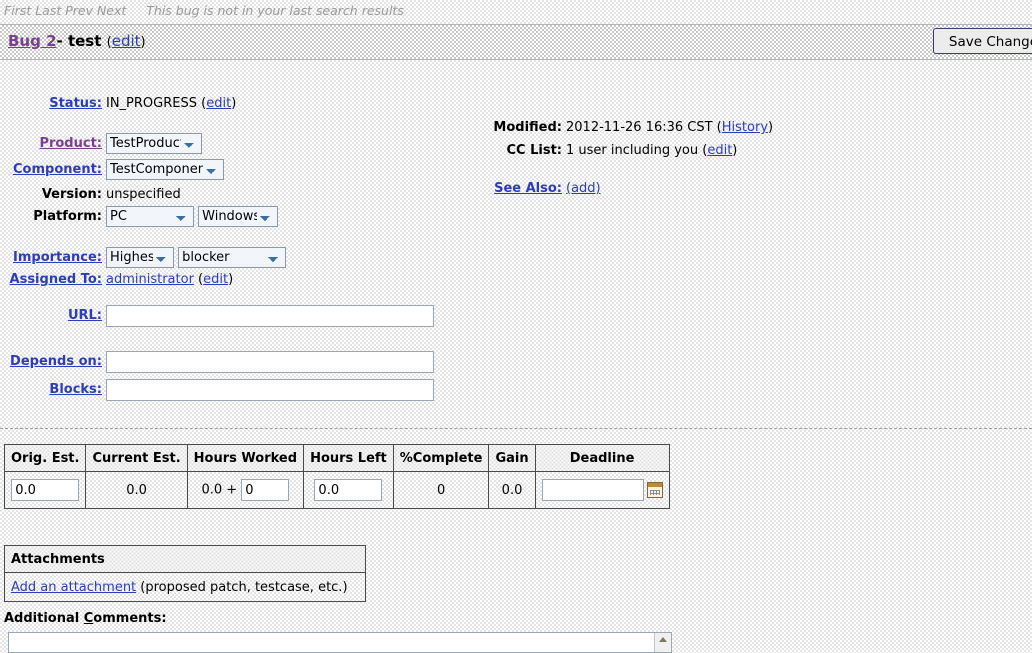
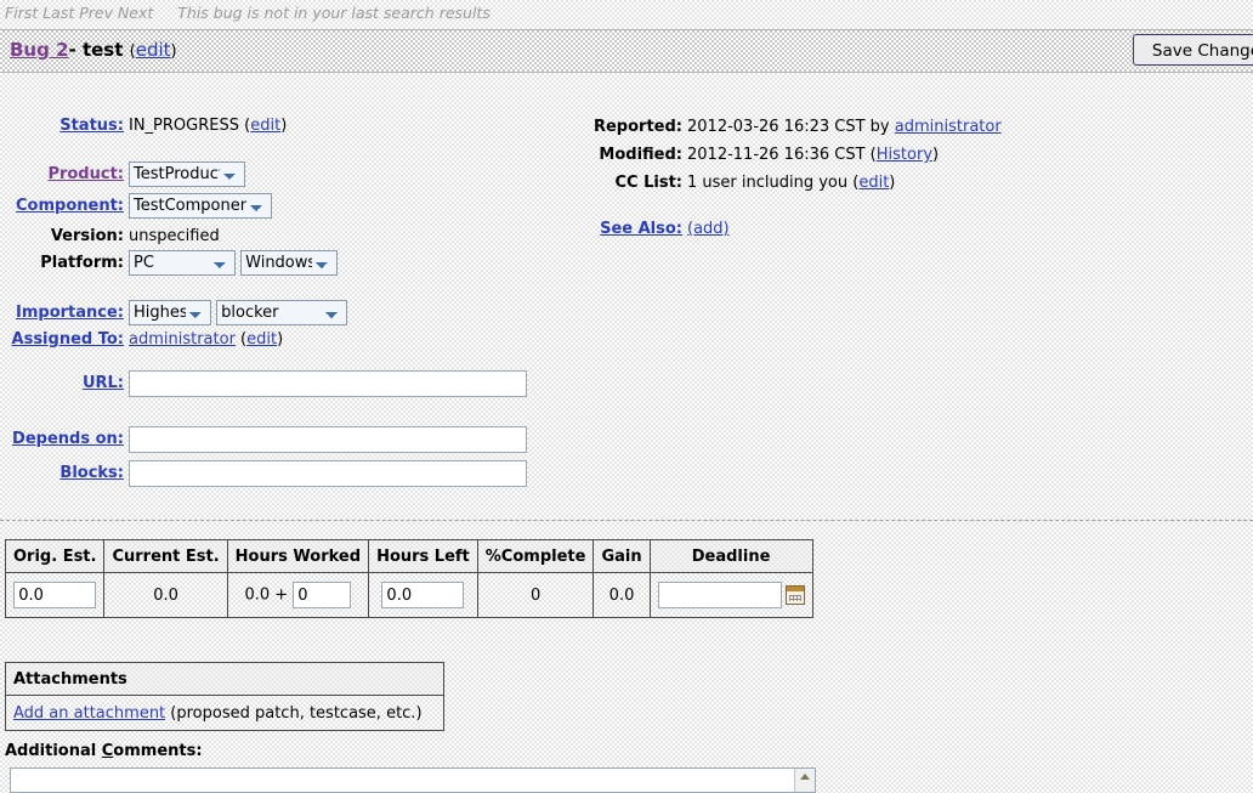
  First Last Prev Next This bug is not in your last search results
  Bug 2- test (edit)
  Save Chang
  Status: IN_PROGRESS (edit)
  Product: TestProduc
  Component: TestComponen
  Version: unspecified
  Platform: PC Windows
  Importance: Highes blocker
  Assigned To: administrator (edit)
  URL:
  Depends on:
  Blocks:
+ Reported: 2012-03-26 16:23 CST by administrator
  Modified: 2012-11-26 16:36 CST (History)
  CC List: 1 user including you (edit)
  See Also: (add)
  Orig. Est.	Current Est.	Hours Worked	Hours Left	%Complete	Gain	Deadline
  0.0	0.0	0.0 + 0	0.0	0	0.0
  Attachments
  Add an attachment (proposed patch, testcase, etc.)
  Additional Comments:
